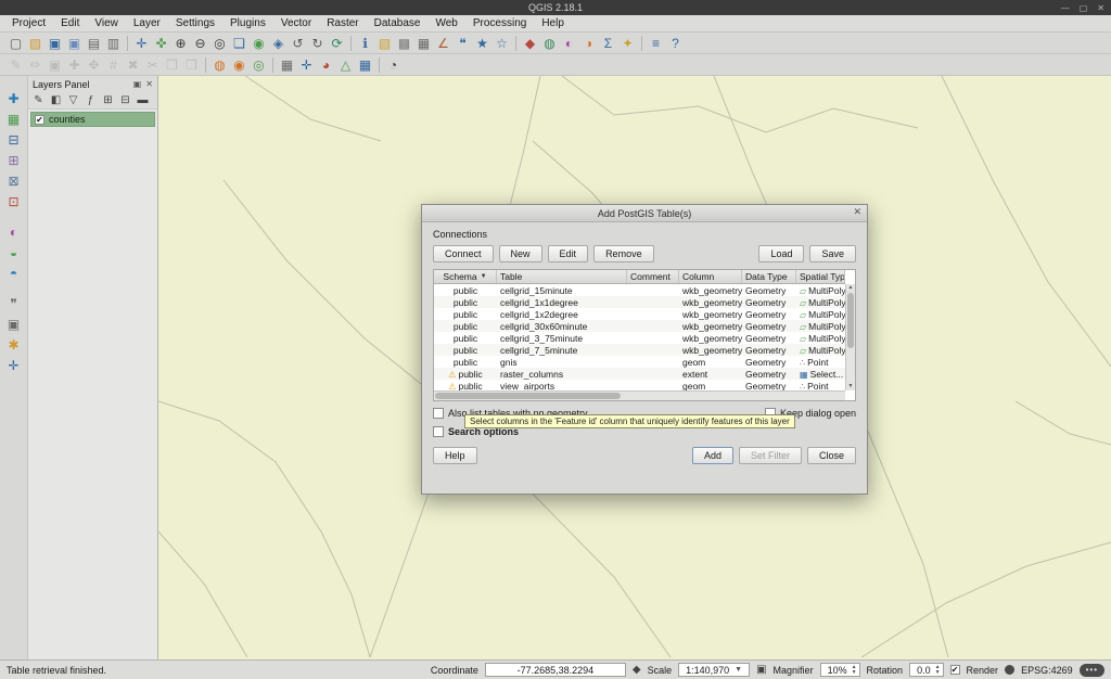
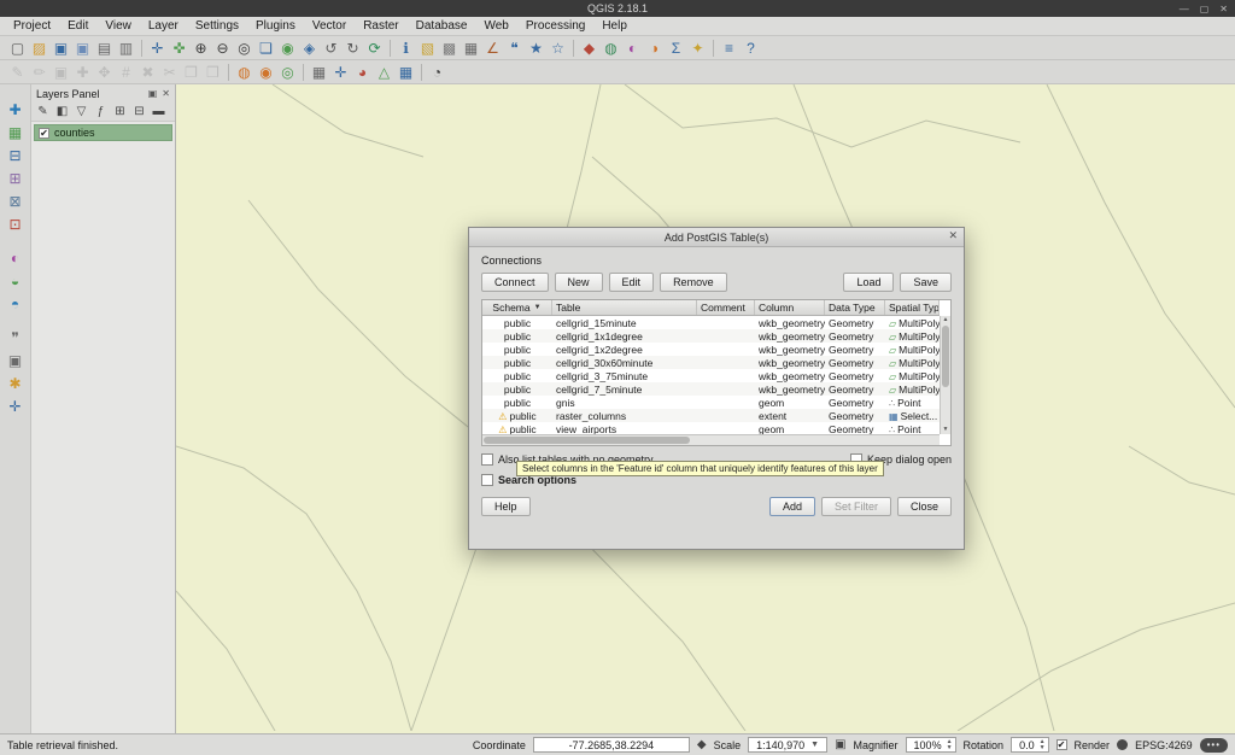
  QGIS 2.18.1
  —
  ▢
  ✕
  Project
  Edit
  View
  Layer
  Settings
  Plugins
  Vector
  Raster
  Database
  Web
  Processing
  Help
  ▢
  ▨
  ▣
  ▣
  ▤
  ▥
  ✛
  ✜
  ⊕
  ⊖
  ◎
  ❏
  ◉
  ◈
  ↺
  ↻
  ⟳
  ℹ
  ▧
  ▩
  ▦
  ∠
  ❝
  ★
  ☆
  ◆
  ◍
  ◐
  ◑
  Σ
  ✦
  ≡
  ?
  ✏
  ▣
  ✚
  ✥
  #
  ✖
  ✂
  ❐
  ❒
  ◍
  ◉
  ◎
  ▦
  ✛
  ◕
  △
  ▦
  ◔
  ✚
  ▦
  ⊟
  ⊞
  ⊠
  ⊡
  ◐
  ◒
  ◓
  ❞
  ▣
  ✱
  ✛
  Layers Panel
  ▣
  ✕
  ✎
  ◧
  ▽
  ƒ
  ⊞
  ⊟
  ▬
  ✔
  counties
  Add PostGIS Table(s)
  ✕
  Connections
  Connect
  New
  Edit
  Remove
  Load
  Save
  Schema
  Table
  Comment
  Column
  Data Type
  Spatial Typ
  public
  cellgrid_15minute
  wkb_geometry
  Geometry
  ▱ MultiPoly
  public
  cellgrid_1x1degree
  wkb_geometry
  Geometry
  ▱ MultiPoly
  public
  cellgrid_1x2degree
  wkb_geometry
  Geometry
  ▱ MultiPoly
  public
  cellgrid_30x60minute
  wkb_geometry
  Geometry
  ▱ MultiPoly
  public
  cellgrid_3_75minute
  wkb_geometry
  Geometry
  ▱ MultiPoly
  public
  cellgrid_7_5minute
  wkb_geometry
  Geometry
  ▱ MultiPoly
  public
  gnis
  geom
  Geometry
  ∴ Point
  ⚠ public
  raster_columns
  extent
  Geometry
  ▦ Select...
  ⚠ public
  view_airports
  geom
  Geometry
  ∴ Point
  Also list tables with no geometry
  Keep dialog open
  Search options
  Help
  Add
  Set Filter
  Close
  Select columns in the 'Feature id' column that uniquely identify features of this layer
  Table retrieval finished.
  Coordinate
  -77.2685,38.2294
  ◆
  Scale
  1:140,970
  ▣
  Magnifier
- 10%
+ 100%
  Rotation
  0.0
  ✔
  Render
  EPSG:4269
  •••
